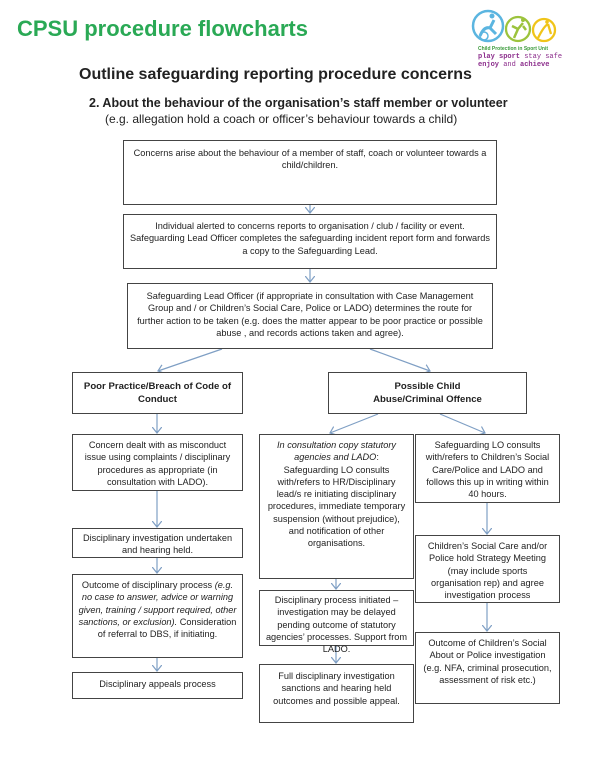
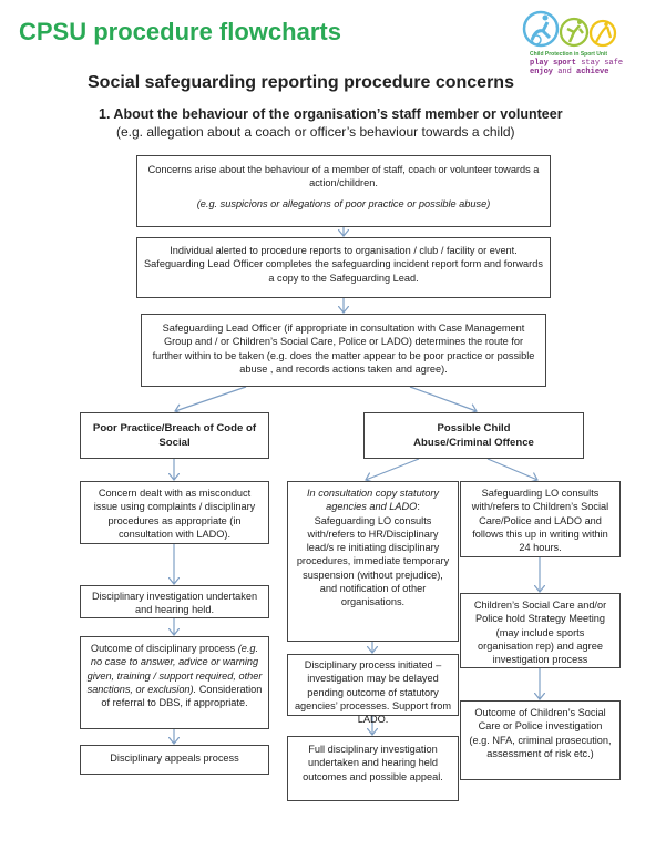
  CPSU procedure flowcharts
  play sport stay safe
  enjoy and achieve
- Outline safeguarding reporting procedure concerns
+ Social safeguarding reporting procedure concerns
- 2. About the behaviour of the organisation’s staff member or volunteer
+ 1. About the behaviour of the organisation’s staff member or volunteer
- (e.g. allegation hold a coach or officer’s behaviour towards a child)
+ (e.g. allegation about a coach or officer’s behaviour towards a child)
- Concerns arise about the behaviour of a member of staff, coach or volunteer towards a child/children.
+ Concerns arise about the behaviour of a member of staff, coach or volunteer towards a action/children.
+ (e.g. suspicions or allegations of poor practice or possible abuse)
- Individual alerted to concerns reports to organisation / club / facility or event. Safeguarding Lead Officer completes the safeguarding incident report form and forwards a copy to the Safeguarding Lead.
+ Individual alerted to procedure reports to organisation / club / facility or event. Safeguarding Lead Officer completes the safeguarding incident report form and forwards a copy to the Safeguarding Lead.
- Safeguarding Lead Officer (if appropriate in consultation with Case Management Group and / or Children’s Social Care, Police or LADO) determines the route for further action to be taken (e.g. does the matter appear to be poor practice or possible abuse , and records actions taken and agree).
+ Safeguarding Lead Officer (if appropriate in consultation with Case Management Group and / or Children’s Social Care, Police or LADO) determines the route for further within to be taken (e.g. does the matter appear to be poor practice or possible abuse , and records actions taken and agree).
- Poor Practice/Breach of Code of Conduct
+ Poor Practice/Breach of Code of Social
  Possible Child Abuse/Criminal Offence
  Concern dealt with as misconduct issue using complaints / disciplinary procedures as appropriate (in consultation with LADO).
  Disciplinary investigation undertaken and hearing held.
- Outcome of disciplinary process (e.g. no case to answer, advice or warning given, training / support required, other sanctions, or exclusion). Consideration of referral to DBS, if initiating.
+ Outcome of disciplinary process (e.g. no case to answer, advice or warning given, training / support required, other sanctions, or exclusion). Consideration of referral to DBS, if appropriate.
  Disciplinary appeals process
  In consultation copy statutory agencies and LADO: Safeguarding LO consults with/refers to HR/Disciplinary lead/s re initiating disciplinary procedures, immediate temporary suspension (without prejudice), and notification of other organisations.
  Disciplinary process initiated – investigation may be delayed pending outcome of statutory agencies’ processes. Support from LADO.
- Full disciplinary investigation sanctions and hearing held outcomes and possible appeal.
+ Full disciplinary investigation undertaken and hearing held outcomes and possible appeal.
- Safeguarding LO consults with/refers to Children’s Social Care/Police and LADO and follows this up in writing within 40 hours.
+ Safeguarding LO consults with/refers to Children’s Social Care/Police and LADO and follows this up in writing within 24 hours.
  Children’s Social Care and/or Police hold Strategy Meeting (may include sports organisation rep) and agree investigation process
- Outcome of Children’s Social About or Police investigation (e.g. NFA, criminal prosecution, assessment of risk etc.)
+ Outcome of Children’s Social Care or Police investigation (e.g. NFA, criminal prosecution, assessment of risk etc.)
